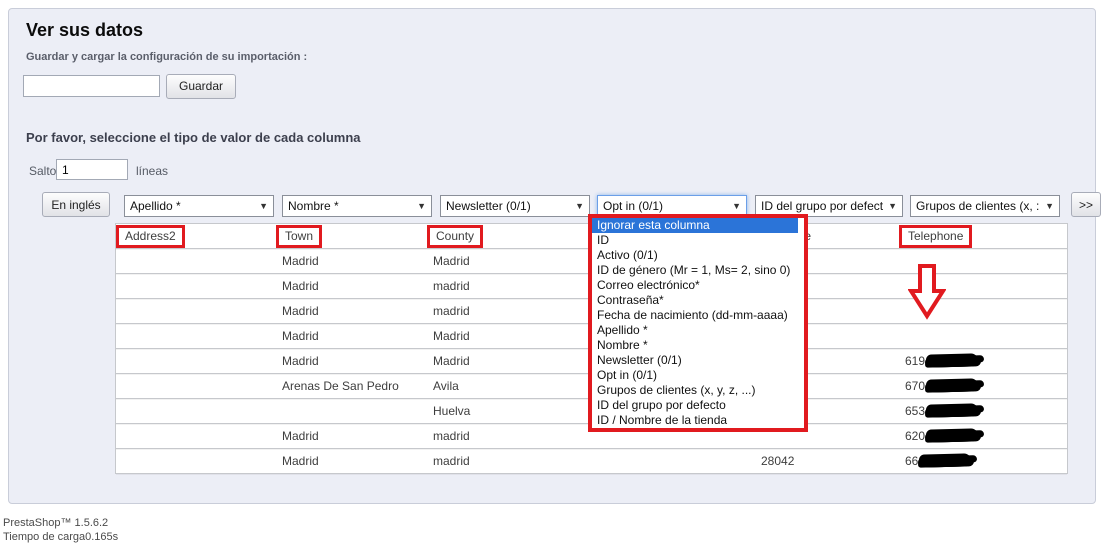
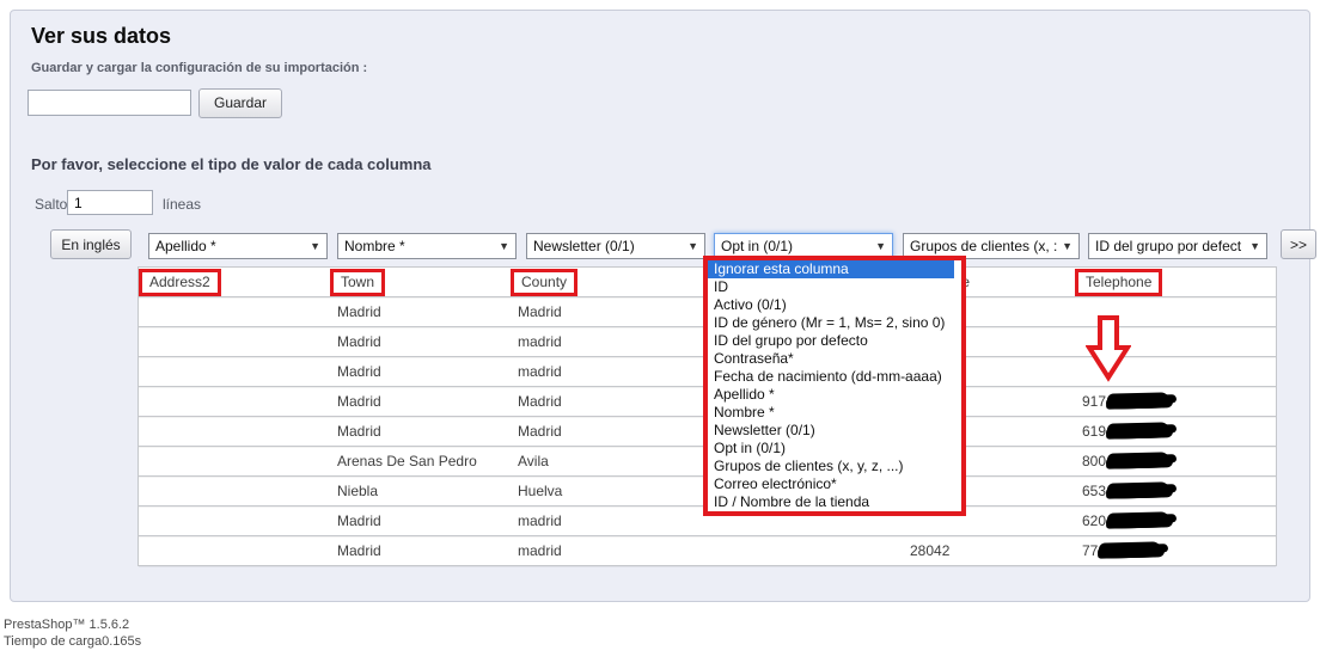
  Ver sus datos
  Guardar y cargar la configuración de su importación :
  Guardar
  Por favor, seleccione el tipo de valor de cada columna
  Salto
  1
  líneas
  En inglés
  Apellido *
  ▼
  Nombre *
  ▼
  Newsletter (0/1)
  ▼
  Opt in (0/1)
  ▼
- ID del grupo por defect
+ Grupos de clientes (x, :
  ▼
- Grupos de clientes (x, :
+ ID del grupo por defect
  ▼
  >>
  Address2
  Town
  County
  Telephone
  Madrid
  Madrid
  Madrid
  madrid
  Madrid
  madrid
  Madrid
  Madrid
+ 917
  Madrid
  Madrid
  619
  Arenas De San Pedro
  Avila
- 670
+ 800
+ Niebla
  Huelva
  653
  Madrid
  madrid
  620
  Madrid
  madrid
  28042
- 66
+ 77
  Ignorar esta columna
  ID
  Activo (0/1)
  ID de género (Mr = 1, Ms= 2, sino 0)
- Correo electrónico*
+ ID del grupo por defecto
  Contraseña*
  Fecha de nacimiento (dd-mm-aaaa)
  Apellido *
  Nombre *
  Newsletter (0/1)
  Opt in (0/1)
  Grupos de clientes (x, y, z, ...)
- ID del grupo por defecto
+ Correo electrónico*
  ID / Nombre de la tienda
  PrestaShop™ 1.5.6.2
  Tiempo de carga0.165s
